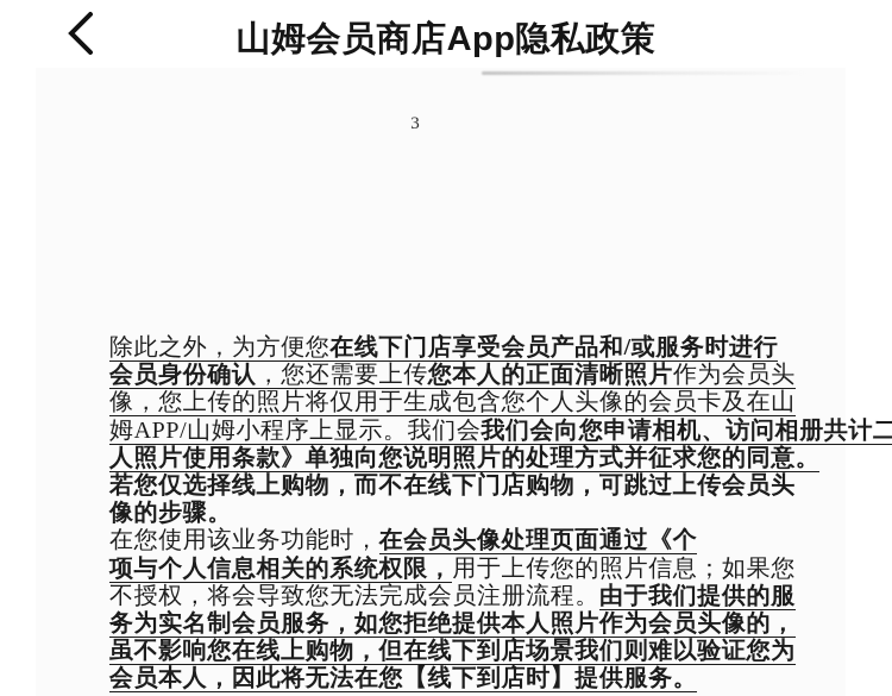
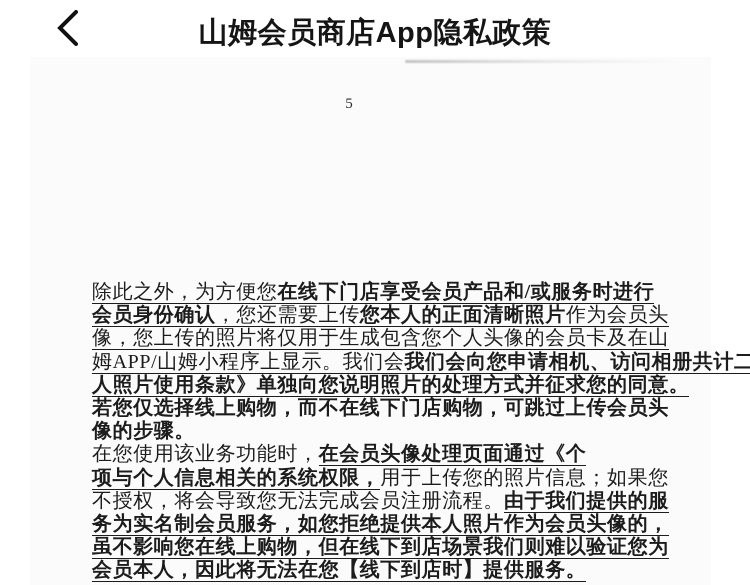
  山姆会员商店App隐私政策
- 3
+ 5
  除此之外，为方便您在线下门店享受会员产品和/或服务时进行
  会员身份确认，您还需要上传您本人的正面清晰照片作为会员头
  像，您上传的照片将仅用于生成包含您个人头像的会员卡及在山
  姆APP/山姆小程序上显示。我们会我们会向您申请相机、访问相册共计二
  人照片使用条款》单独向您说明照片的处理方式并征求您的同意。
  若您仅选择线上购物，而不在线下门店购物，可跳过上传会员头
  像的步骤。
  在您使用该业务功能时，在会员头像处理页面通过《个
  项与个人信息相关的系统权限，用于上传您的照片信息；如果您
  不授权，将会导致您无法完成会员注册流程。由于我们提供的服
  务为实名制会员服务，如您拒绝提供本人照片作为会员头像的，
  虽不影响您在线上购物，但在线下到店场景我们则难以验证您为
  会员本人，因此将无法在您【线下到店时】提供服务。
